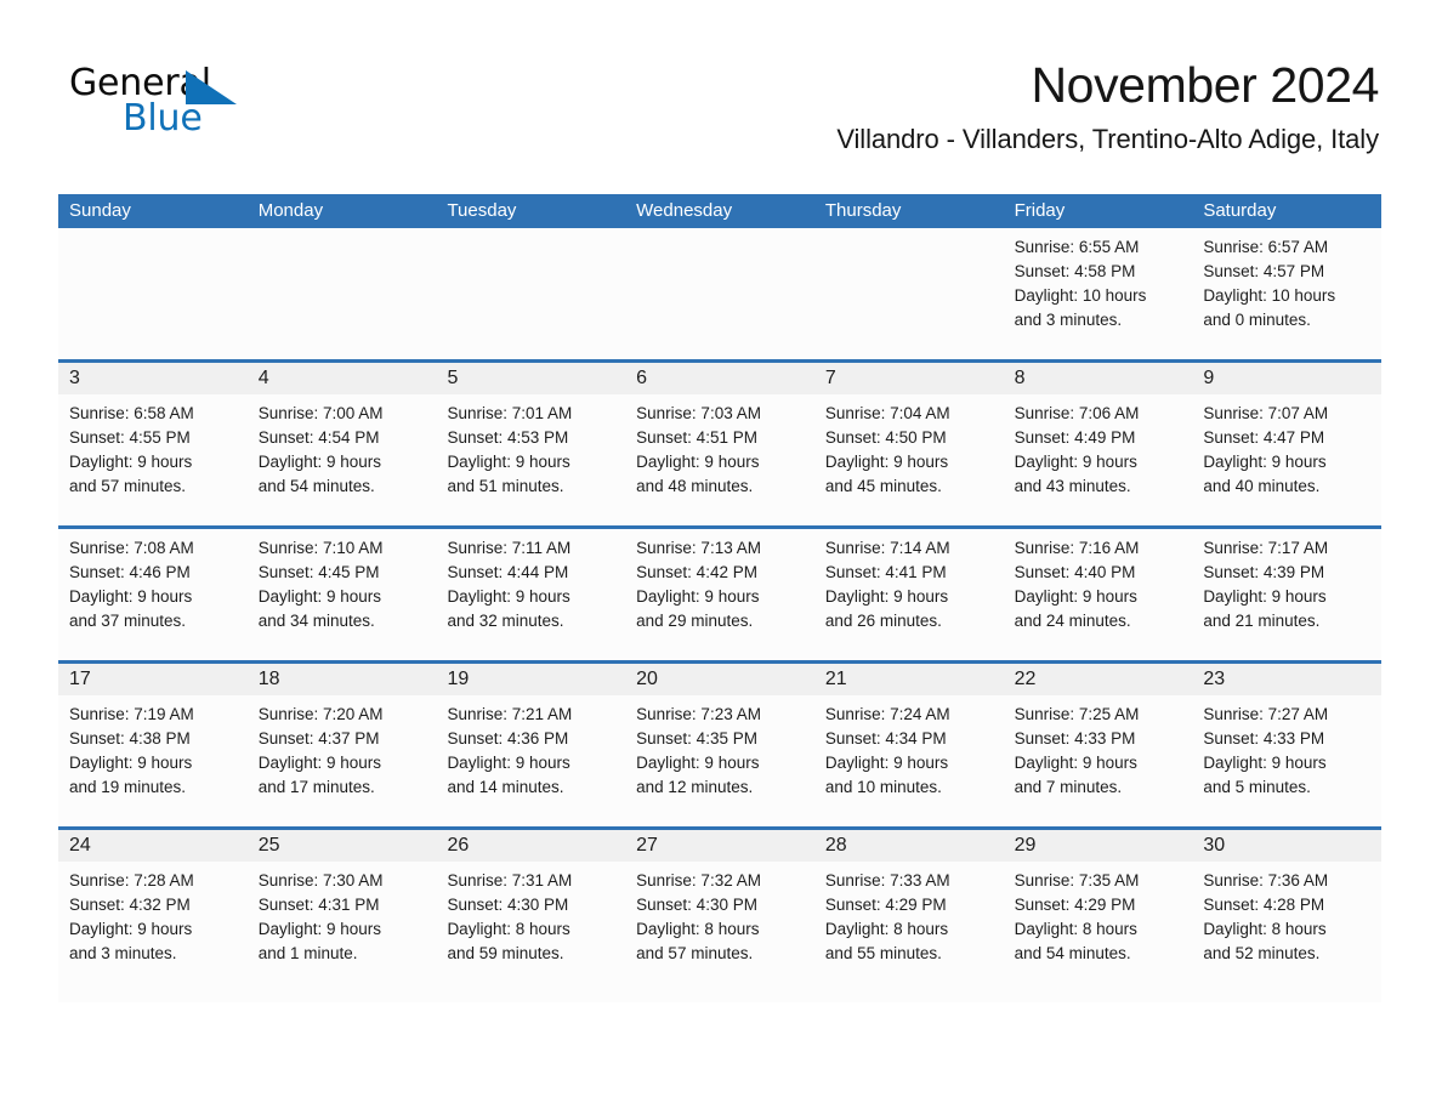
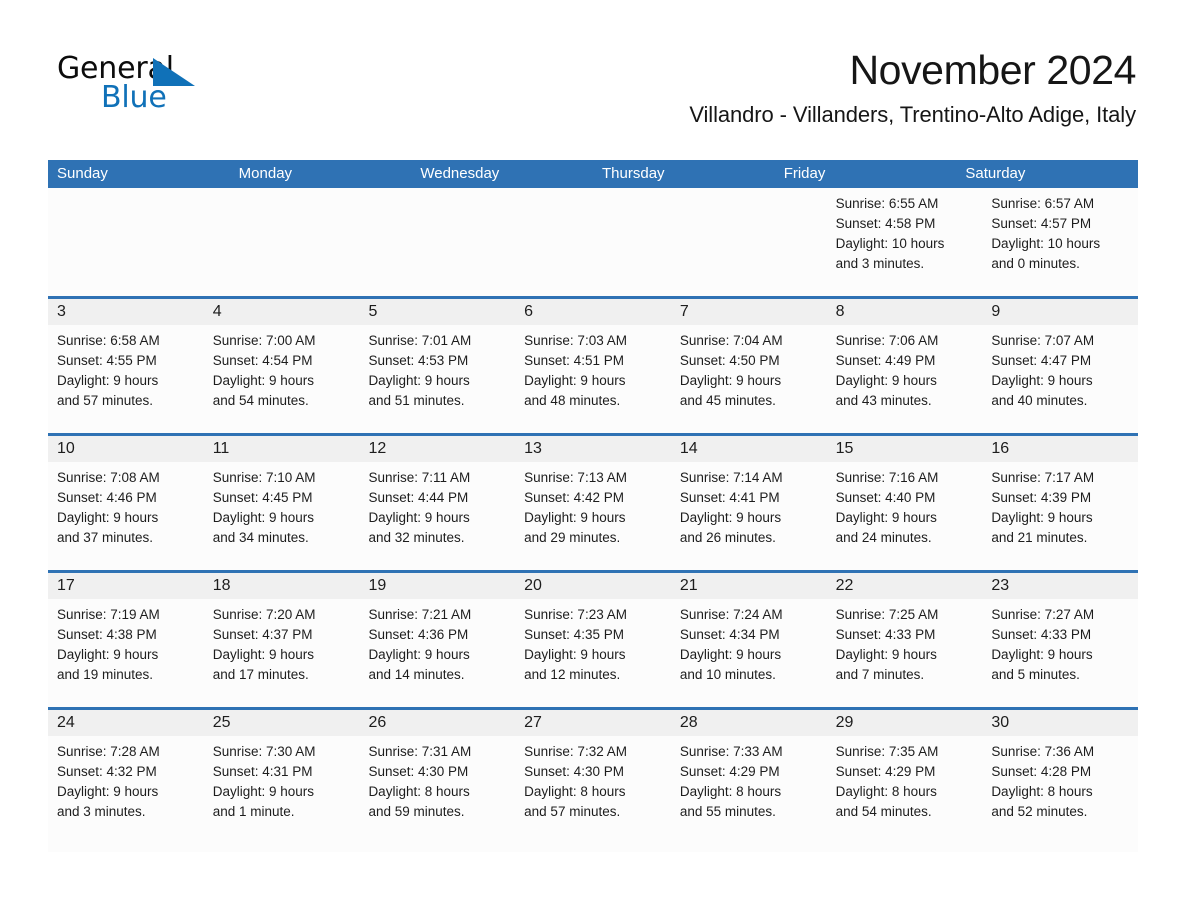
  General
  Blue
  November 2024
  Villandro - Villanders, Trentino-Alto Adige, Italy
  Sunday
  Monday
- Tuesday
  Wednesday
  Thursday
  Friday
  Saturday
  Sunrise: 6:55 AM
  Sunset: 4:58 PM
  Daylight: 10 hours
  and 3 minutes.
  Sunrise: 6:57 AM
  Sunset: 4:57 PM
  Daylight: 10 hours
  and 0 minutes.
  3
  4
  5
  6
  7
  8
  9
  Sunrise: 6:58 AM
  Sunset: 4:55 PM
  Daylight: 9 hours
  and 57 minutes.
  Sunrise: 7:00 AM
  Sunset: 4:54 PM
  Daylight: 9 hours
  and 54 minutes.
  Sunrise: 7:01 AM
  Sunset: 4:53 PM
  Daylight: 9 hours
  and 51 minutes.
  Sunrise: 7:03 AM
  Sunset: 4:51 PM
  Daylight: 9 hours
  and 48 minutes.
  Sunrise: 7:04 AM
  Sunset: 4:50 PM
  Daylight: 9 hours
  and 45 minutes.
  Sunrise: 7:06 AM
  Sunset: 4:49 PM
  Daylight: 9 hours
  and 43 minutes.
  Sunrise: 7:07 AM
  Sunset: 4:47 PM
  Daylight: 9 hours
  and 40 minutes.
+ 10
+ 11
+ 12
+ 13
+ 14
+ 15
+ 16
  Sunrise: 7:08 AM
  Sunset: 4:46 PM
  Daylight: 9 hours
  and 37 minutes.
  Sunrise: 7:10 AM
  Sunset: 4:45 PM
  Daylight: 9 hours
  and 34 minutes.
  Sunrise: 7:11 AM
  Sunset: 4:44 PM
  Daylight: 9 hours
  and 32 minutes.
  Sunrise: 7:13 AM
  Sunset: 4:42 PM
  Daylight: 9 hours
  and 29 minutes.
  Sunrise: 7:14 AM
  Sunset: 4:41 PM
  Daylight: 9 hours
  and 26 minutes.
  Sunrise: 7:16 AM
  Sunset: 4:40 PM
  Daylight: 9 hours
  and 24 minutes.
  Sunrise: 7:17 AM
  Sunset: 4:39 PM
  Daylight: 9 hours
  and 21 minutes.
  17
  18
  19
  20
  21
  22
  23
  Sunrise: 7:19 AM
  Sunset: 4:38 PM
  Daylight: 9 hours
  and 19 minutes.
  Sunrise: 7:20 AM
  Sunset: 4:37 PM
  Daylight: 9 hours
  and 17 minutes.
  Sunrise: 7:21 AM
  Sunset: 4:36 PM
  Daylight: 9 hours
  and 14 minutes.
  Sunrise: 7:23 AM
  Sunset: 4:35 PM
  Daylight: 9 hours
  and 12 minutes.
  Sunrise: 7:24 AM
  Sunset: 4:34 PM
  Daylight: 9 hours
  and 10 minutes.
  Sunrise: 7:25 AM
  Sunset: 4:33 PM
  Daylight: 9 hours
  and 7 minutes.
  Sunrise: 7:27 AM
  Sunset: 4:33 PM
  Daylight: 9 hours
  and 5 minutes.
  24
  25
  26
  27
  28
  29
  30
  Sunrise: 7:28 AM
  Sunset: 4:32 PM
  Daylight: 9 hours
  and 3 minutes.
  Sunrise: 7:30 AM
  Sunset: 4:31 PM
  Daylight: 9 hours
  and 1 minute.
  Sunrise: 7:31 AM
  Sunset: 4:30 PM
  Daylight: 8 hours
  and 59 minutes.
  Sunrise: 7:32 AM
  Sunset: 4:30 PM
  Daylight: 8 hours
  and 57 minutes.
  Sunrise: 7:33 AM
  Sunset: 4:29 PM
  Daylight: 8 hours
  and 55 minutes.
  Sunrise: 7:35 AM
  Sunset: 4:29 PM
  Daylight: 8 hours
  and 54 minutes.
  Sunrise: 7:36 AM
  Sunset: 4:28 PM
  Daylight: 8 hours
  and 52 minutes.
